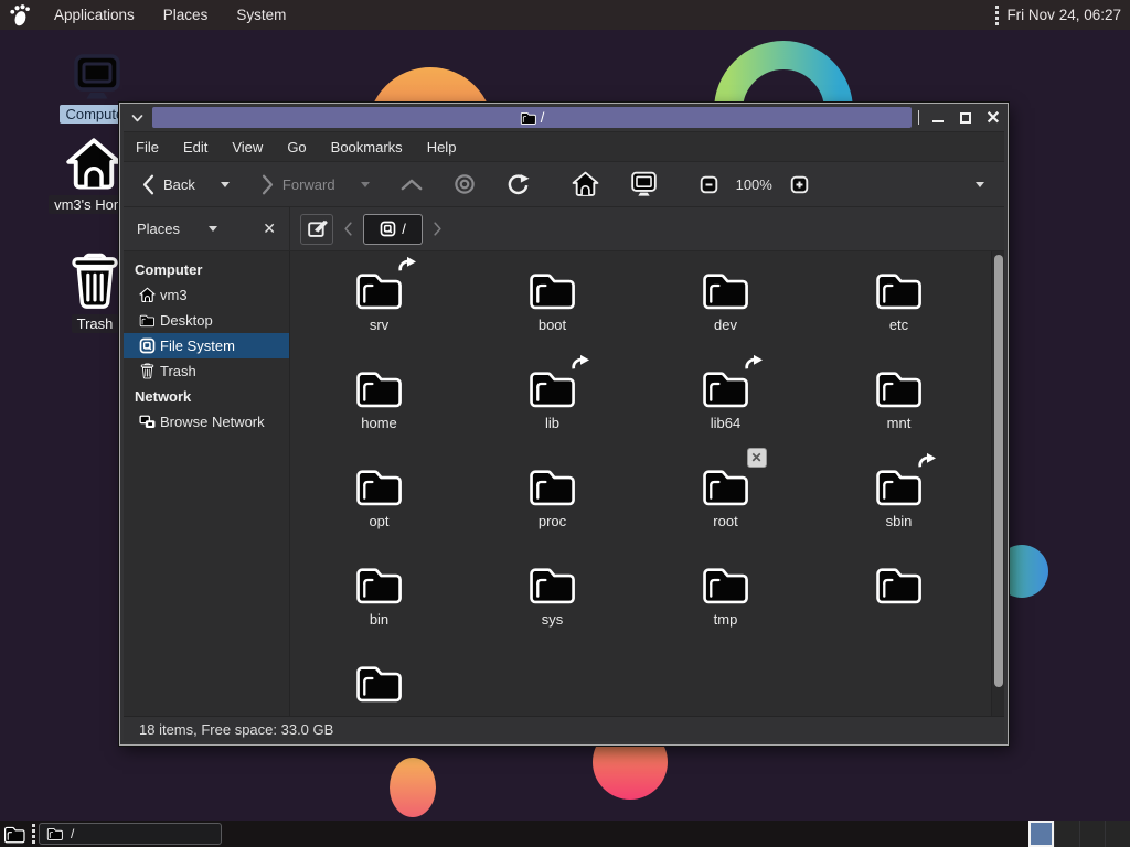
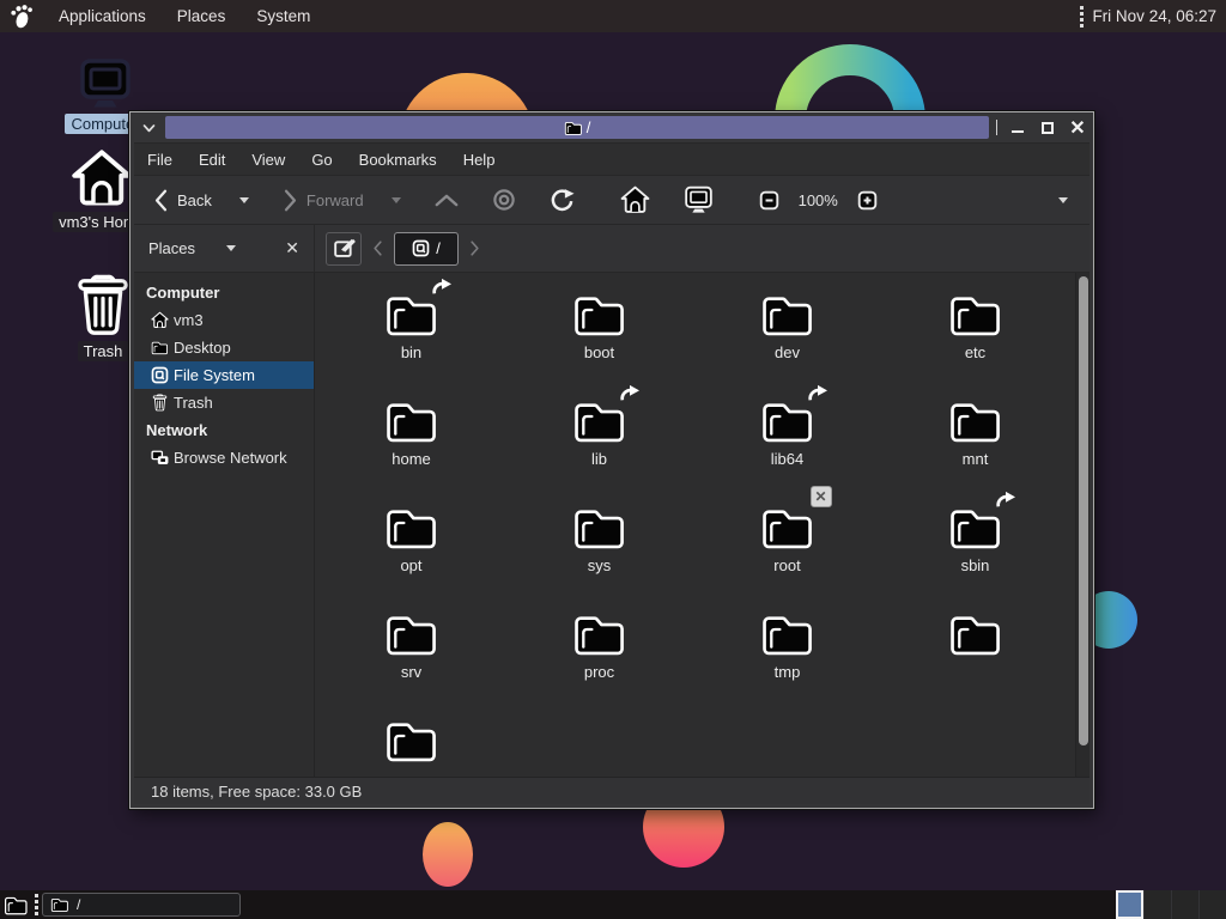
  Comput
  vm3's Ho
  Trash
  /
  ✕
  File
  Edit
  View
  Go
  Bookmarks
  Help
  Back
  Forward
  100%
  Places
  ✕
  /
  Computer
  vm3
  Desktop
  File System
  Trash
  Network
  Browse Network
- srv
+ bin
  boot
  dev
  etc
  home
  lib
  lib64
  mnt
  opt
- proc
+ sys
  ✕
  root
  sbin
- bin
+ srv
- sys
+ proc
  tmp
  18 items, Free space: 33.0 GB
  Applications
  Places
  System
  Fri Nov 24, 06:27
  /
